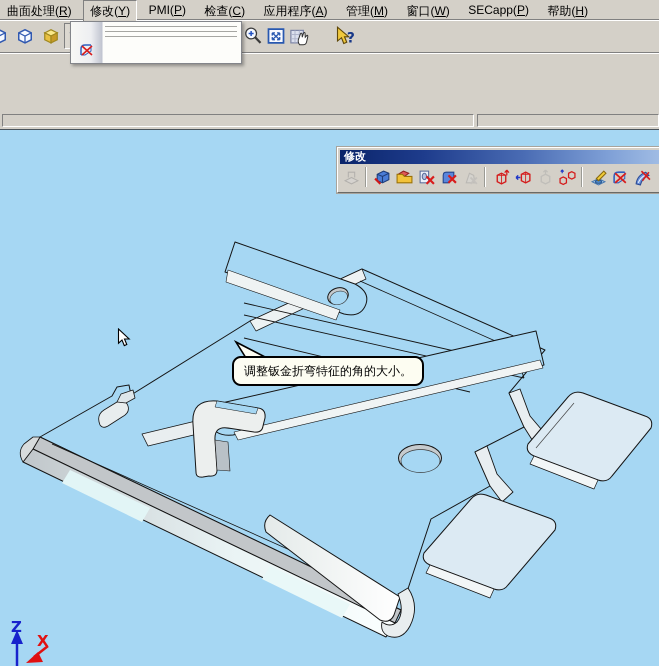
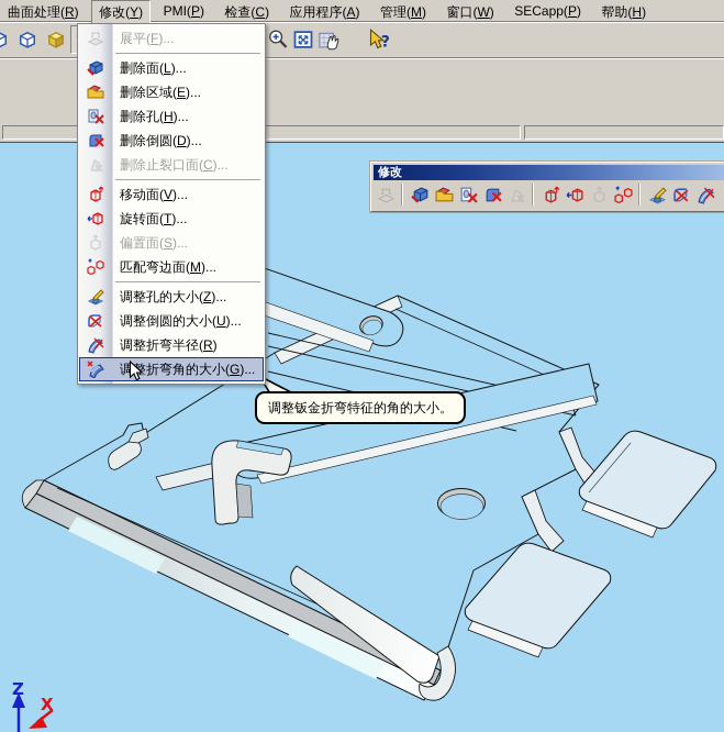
  Z
  X
  曲面处理(R) 修改(Y) PMI(P) 检查(C) 应用程序(A) 管理(M) 窗口(W) SECapp(P) 帮助(H)
  修改
  调整钣金折弯特征的角的大小。
+ 展平(F)...
+ 删除面(L)...
+ 删除区域(E)...
+ 删除孔(H)...
+ 删除倒圆(D)...
+ 删除止裂口面(C)...
+ 移动面(V)...
+ 旋转面(T)...
+ 偏置面(S)...
+ 匹配弯边面(M)...
+ 调整孔的大小(Z)...
+ 调整倒圆的大小(U)...
+ 调整折弯半径(R)
+ 调整折弯角的大小(G)...
